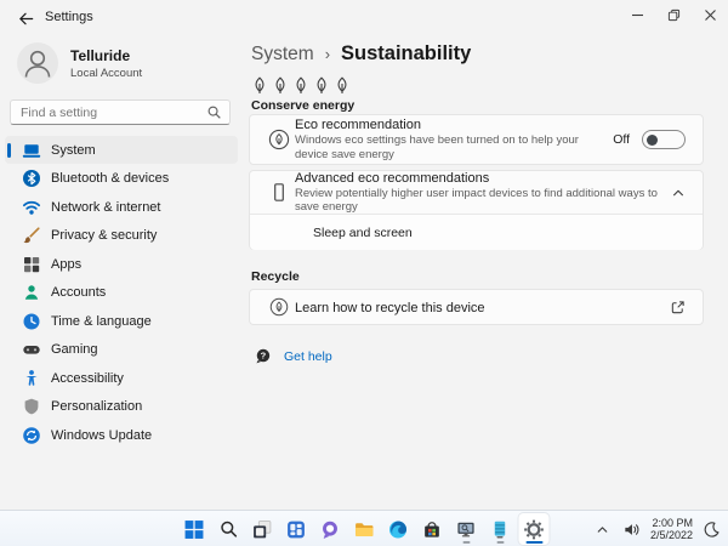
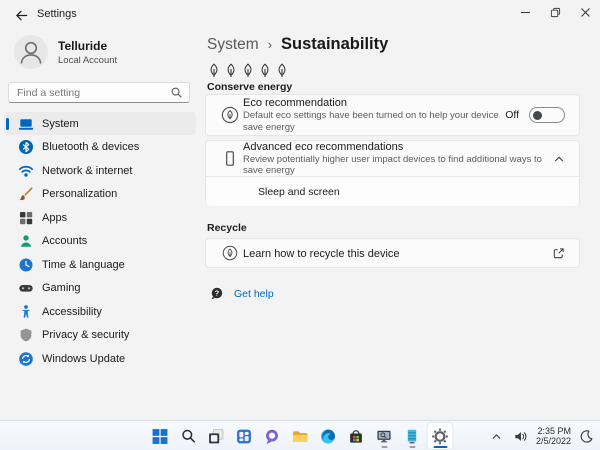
  Settings
  Telluride
  Local Account
  Find a setting
  System
  Bluetooth & devices
  Network & internet
- Privacy & security
+ Personalization
  Apps
  Accounts
  Time & language
  Gaming
  Accessibility
- Personalization
+ Privacy & security
  Windows Update
  System
  ›
  Sustainability
  Conserve energy
  Eco recommendation
- Windows eco settings have been turned on to help your device save energy
+ Default eco settings have been turned on to help your device save energy
  Off
  Advanced eco recommendations
  Review potentially higher user impact devices to find additional ways to save energy
  Sleep and screen
  Recycle
  Learn how to recycle this device
  ?
  Get help
- 2:00 PM
+ 2:35 PM
  2/5/2022
